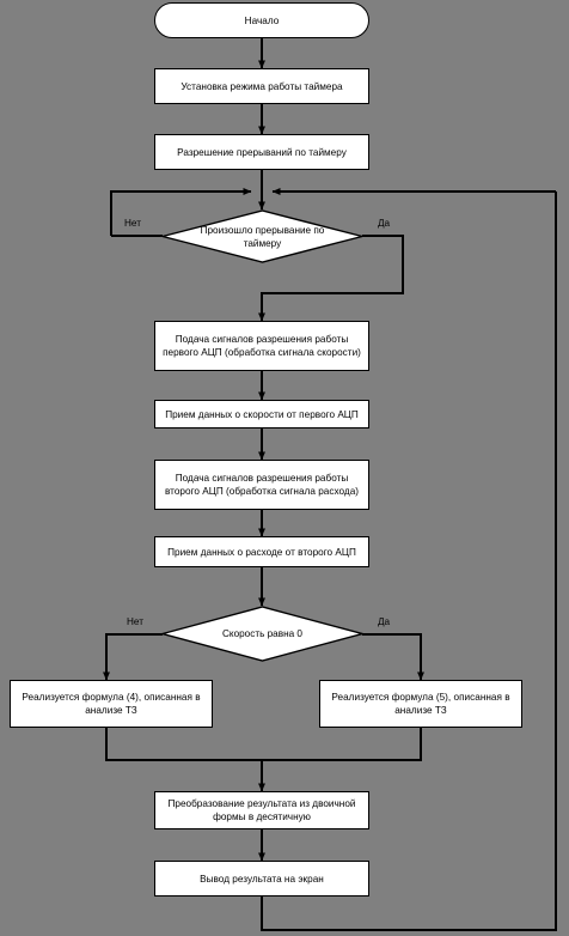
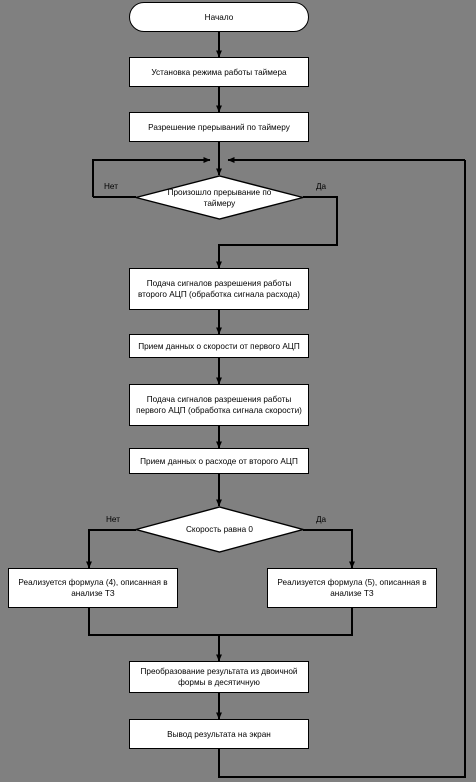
  Начало
  Установка режима работы таймера
  Разрешение прерываний по таймеру
  Произошло прерывание по таймеру
  Нет
  Да
- Подача сигналов разрешения работы первого АЦП (обработка сигнала скорости)
+ Подача сигналов разрешения работы второго АЦП (обработка сигнала расхода)
  Прием данных о скорости от первого АЦП
- Подача сигналов разрешения работы второго АЦП (обработка сигнала расхода)
+ Подача сигналов разрешения работы первого АЦП (обработка сигнала скорости)
  Прием данных о расходе от второго АЦП
  Скорость равна 0
  Нет
  Да
  Реализуется формула (4), описанная в анализе ТЗ
  Реализуется формула (5), описанная в анализе ТЗ
  Преобразование результата из двоичной формы в десятичную
  Вывод результата на экран
